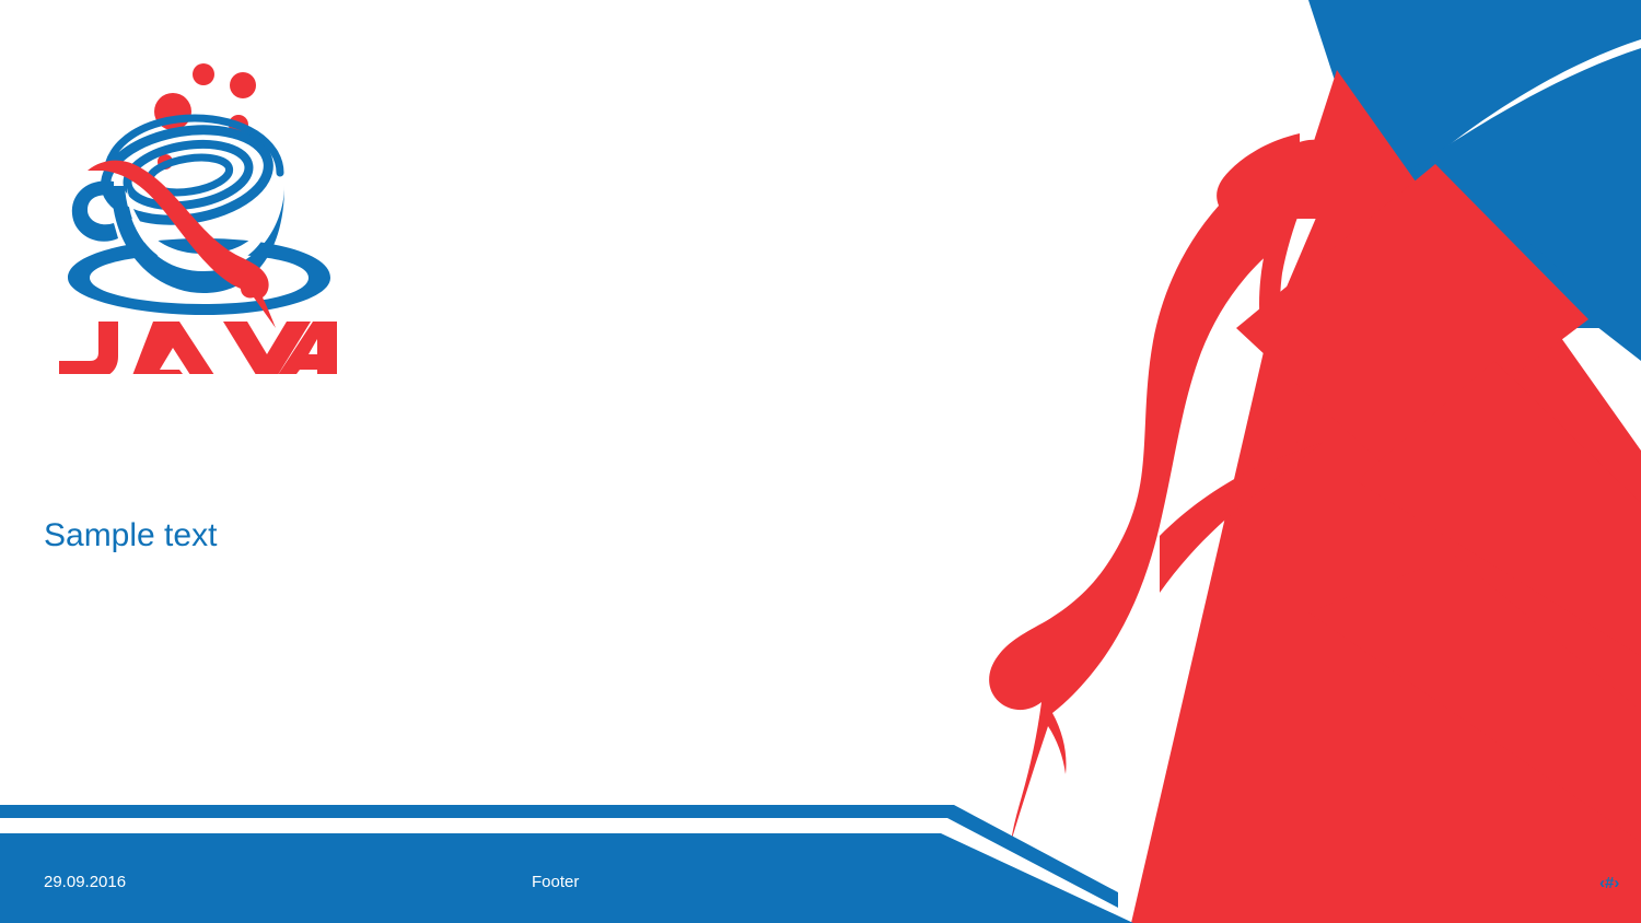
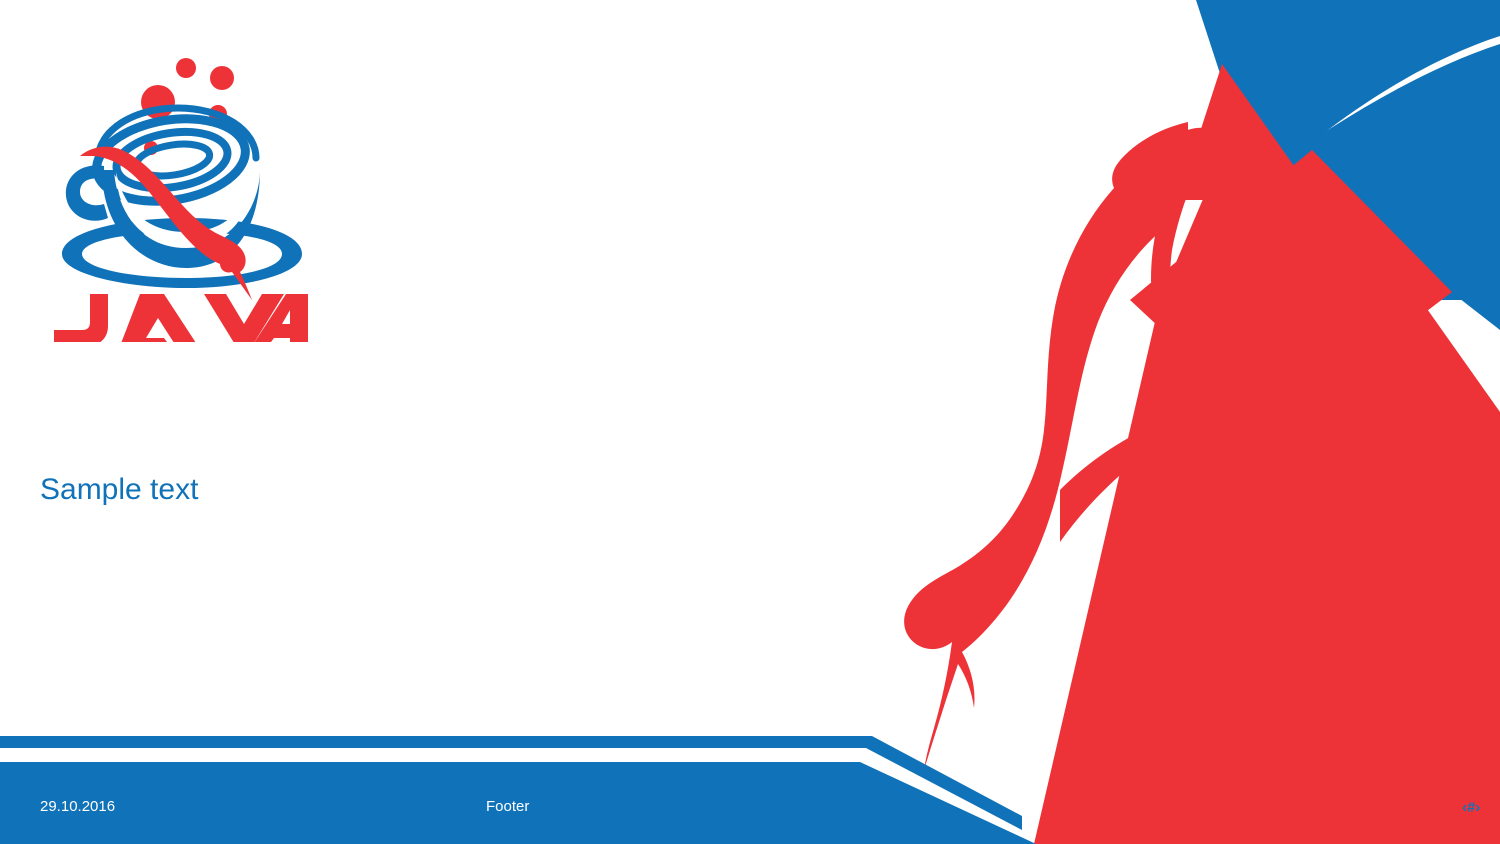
  Sample text
- 29.09.2016
+ 29.10.2016
  Footer
  ‹#›
